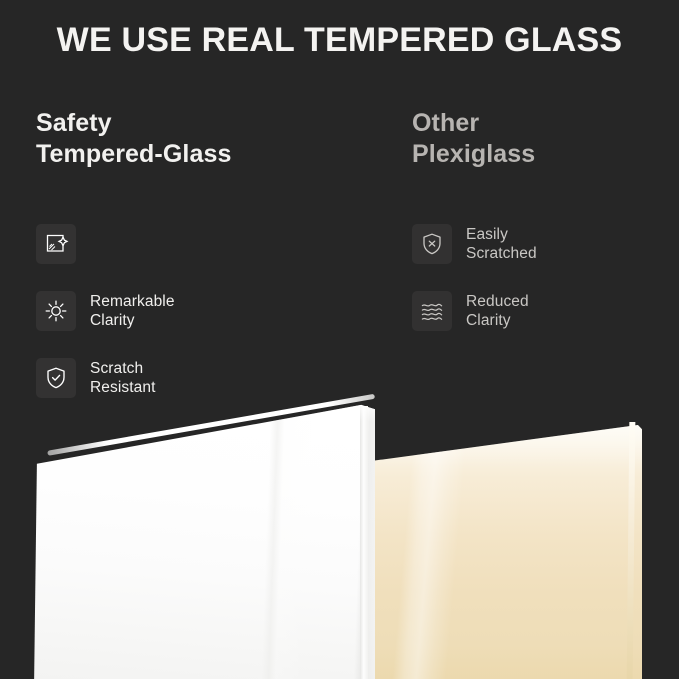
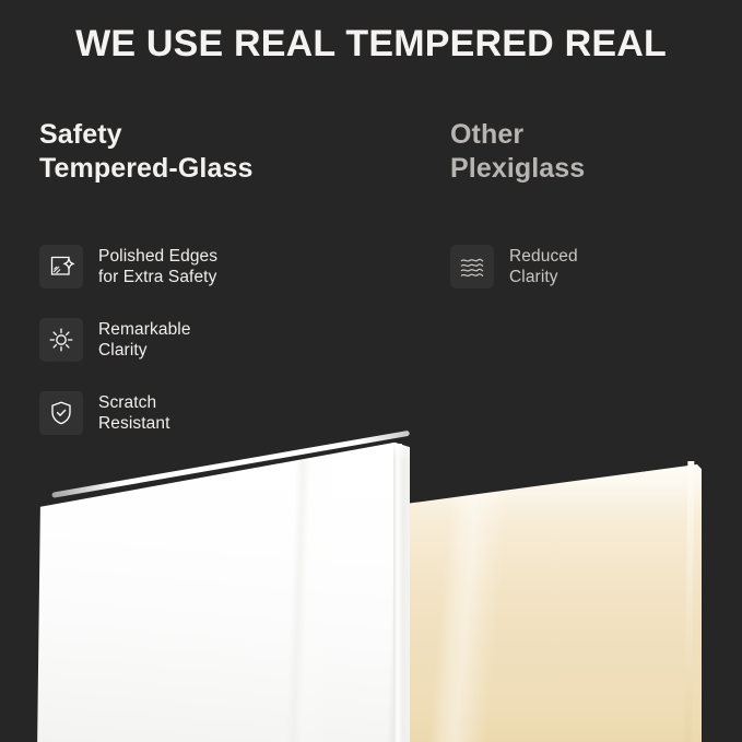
- WE USE REAL TEMPERED GLASS
+ WE USE REAL TEMPERED REAL
  Safety
  Tempered-Glass
+ Polished Edges
+ for Extra Safety
  Remarkable
  Clarity
  Scratch
  Resistant
  Other
  Plexiglass
- Easily
- Scratched
  Reduced
  Clarity
